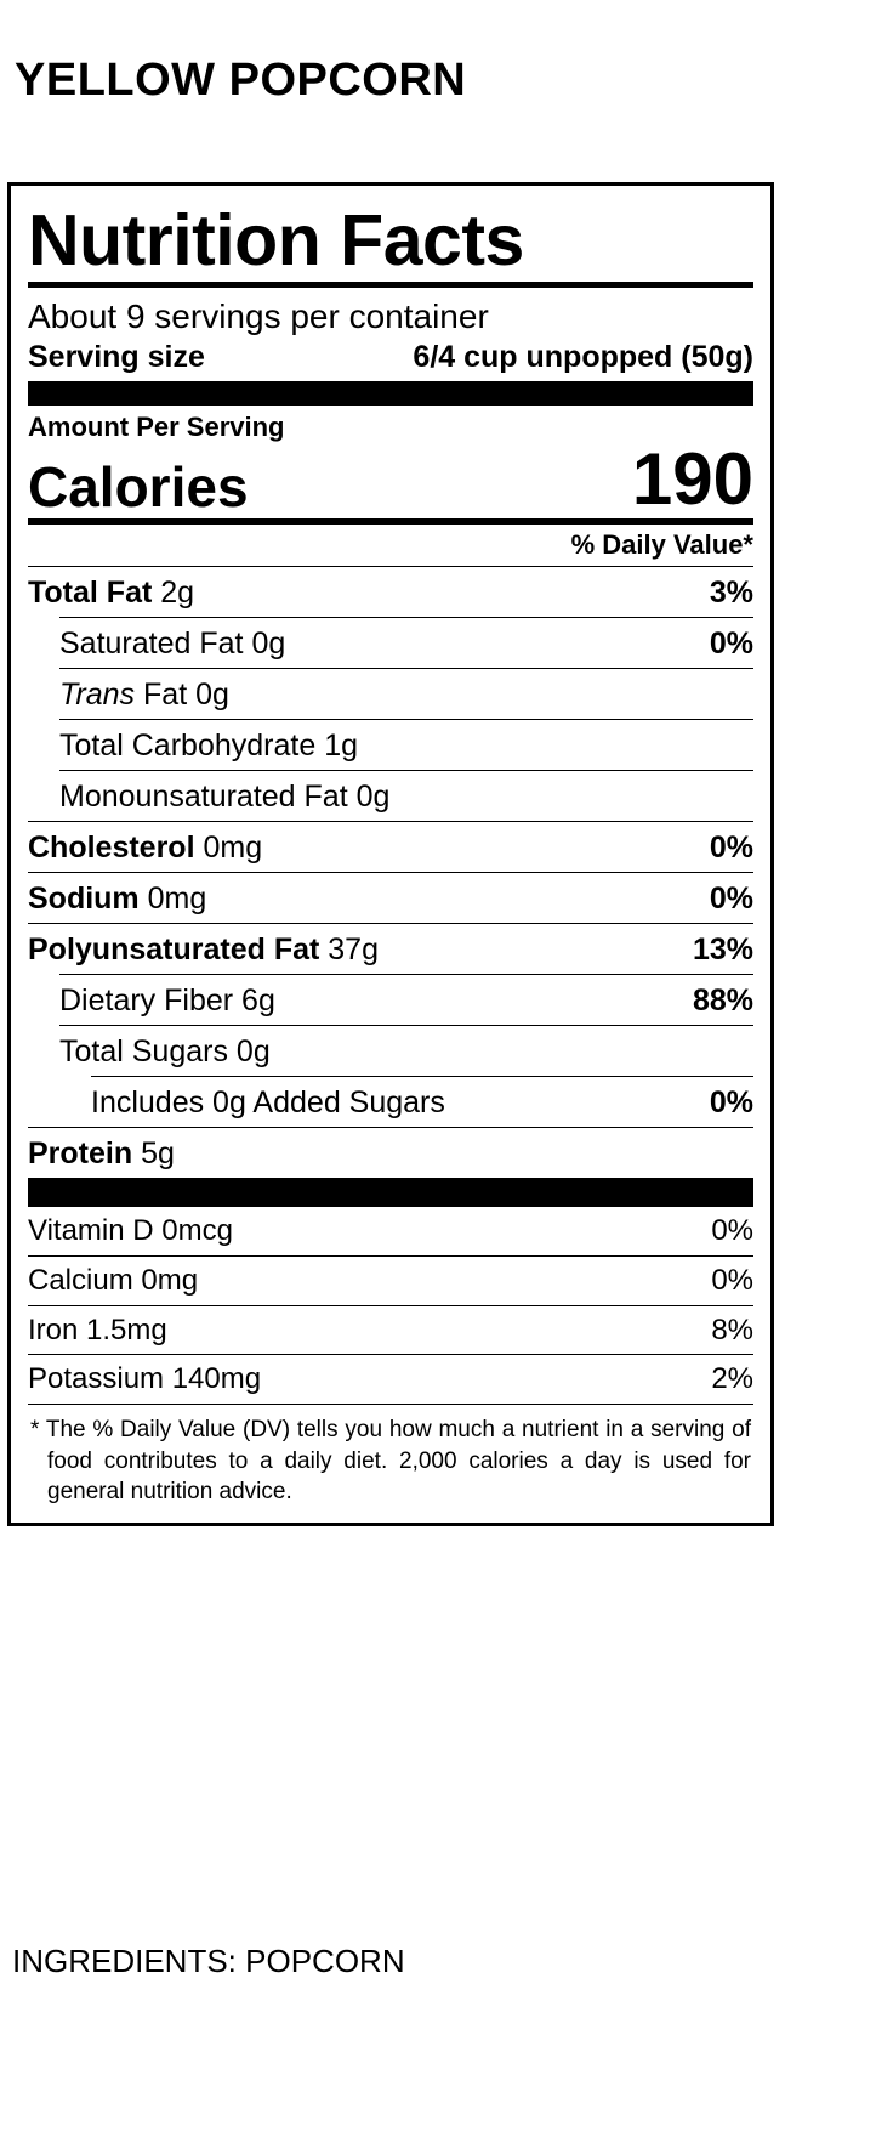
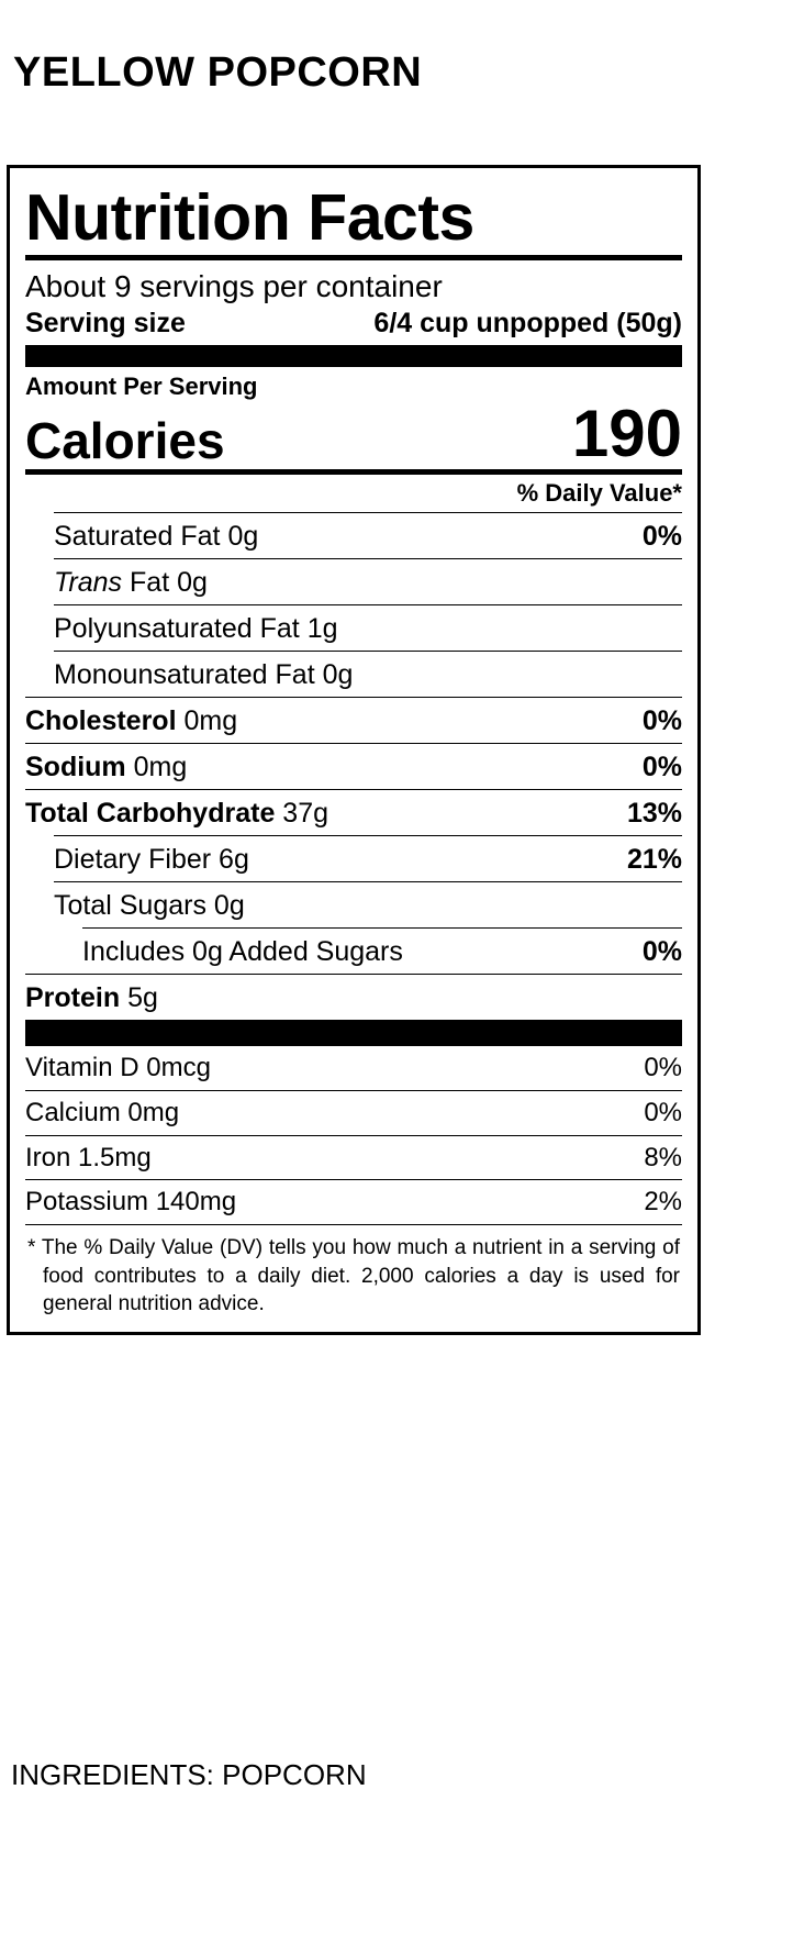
  YELLOW POPCORN
  Nutrition Facts
  About 9 servings per container
  Serving size
  6/4 cup unpopped (50g)
  Amount Per Serving
  Calories
  190
  % Daily Value*
- Total Fat 2g
- 3%
  Saturated Fat 0g
  0%
  Trans Fat 0g
- Total Carbohydrate 1g
+ Polyunsaturated Fat 1g
  Monounsaturated Fat 0g
  Cholesterol 0mg
  0%
  Sodium 0mg
  0%
- Polyunsaturated Fat 37g
+ Total Carbohydrate 37g
  13%
  Dietary Fiber 6g
- 88%
+ 21%
  Total Sugars 0g
  Includes 0g Added Sugars
  0%
  Protein 5g
  Vitamin D 0mcg
  0%
  Calcium 0mg
  0%
  Iron 1.5mg
  8%
  Potassium 140mg
  2%
  * The % Daily Value (DV) tells you how much a nutrient in a serving of food contributes to a daily diet. 2,000 calories a day is used for general nutrition advice.
  INGREDIENTS: POPCORN
